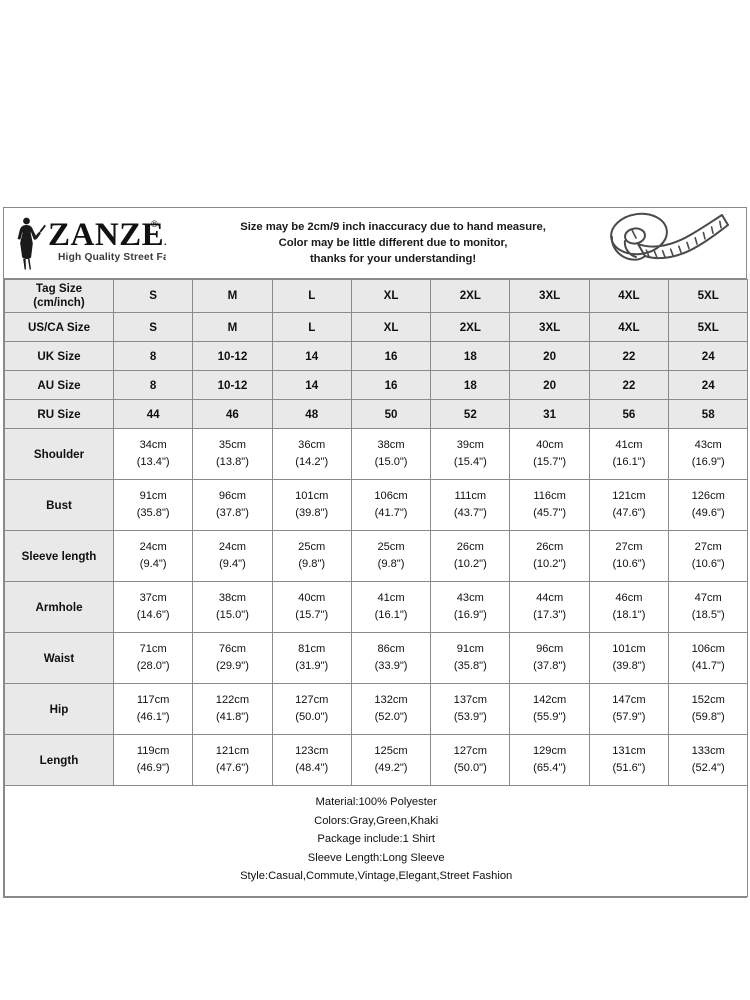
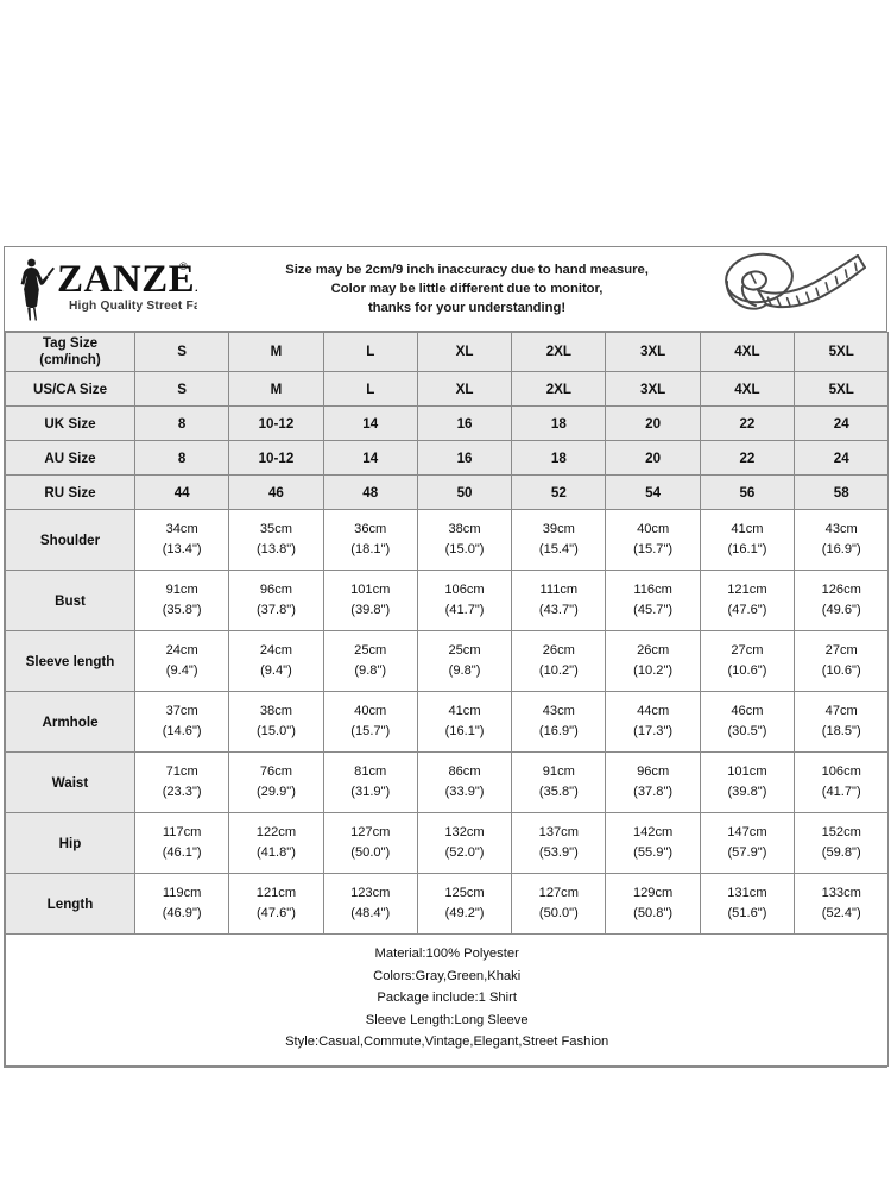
  ZANZE
  ®
  High Quality Street Fa
  Size may be 2cm/9 inch inaccuracy due to hand measure,
  Color may be little different due to monitor,
  thanks for your understanding!
  Tag Size (cm/inch)	S	M	L	XL	2XL	3XL	4XL	5XL
  US/CA Size	S	M	L	XL	2XL	3XL	4XL	5XL
  UK Size	8	10-12	14	16	18	20	22	24
  AU Size	8	10-12	14	16	18	20	22	24
- RU Size	44	46	48	50	52	31	56	58
+ RU Size	44	46	48	50	52	54	56	58
- Shoulder	34cm(13.4")	35cm(13.8")	36cm(14.2")	38cm(15.0")	39cm(15.4")	40cm(15.7")	41cm(16.1")	43cm(16.9")
+ Shoulder	34cm(13.4")	35cm(13.8")	36cm(18.1")	38cm(15.0")	39cm(15.4")	40cm(15.7")	41cm(16.1")	43cm(16.9")
  Bust	91cm(35.8")	96cm(37.8")	101cm(39.8")	106cm(41.7")	111cm(43.7")	116cm(45.7")	121cm(47.6")	126cm(49.6")
  Sleeve length	24cm(9.4")	24cm(9.4")	25cm(9.8")	25cm(9.8")	26cm(10.2")	26cm(10.2")	27cm(10.6")	27cm(10.6")
- Armhole	37cm(14.6")	38cm(15.0")	40cm(15.7")	41cm(16.1")	43cm(16.9")	44cm(17.3")	46cm(18.1")	47cm(18.5")
+ Armhole	37cm(14.6")	38cm(15.0")	40cm(15.7")	41cm(16.1")	43cm(16.9")	44cm(17.3")	46cm(30.5")	47cm(18.5")
- Waist	71cm(28.0")	76cm(29.9")	81cm(31.9")	86cm(33.9")	91cm(35.8")	96cm(37.8")	101cm(39.8")	106cm(41.7")
+ Waist	71cm(23.3")	76cm(29.9")	81cm(31.9")	86cm(33.9")	91cm(35.8")	96cm(37.8")	101cm(39.8")	106cm(41.7")
  Hip	117cm(46.1")	122cm(41.8")	127cm(50.0")	132cm(52.0")	137cm(53.9")	142cm(55.9")	147cm(57.9")	152cm(59.8")
- Length	119cm(46.9")	121cm(47.6")	123cm(48.4")	125cm(49.2")	127cm(50.0")	129cm(65.4")	131cm(51.6")	133cm(52.4")
+ Length	119cm(46.9")	121cm(47.6")	123cm(48.4")	125cm(49.2")	127cm(50.0")	129cm(50.8")	131cm(51.6")	133cm(52.4")
  Material:100% Polyester Colors:Gray,Green,Khaki Package include:1 Shirt Sleeve Length:Long Sleeve Style:Casual,Commute,Vintage,Elegant,Street Fashion
